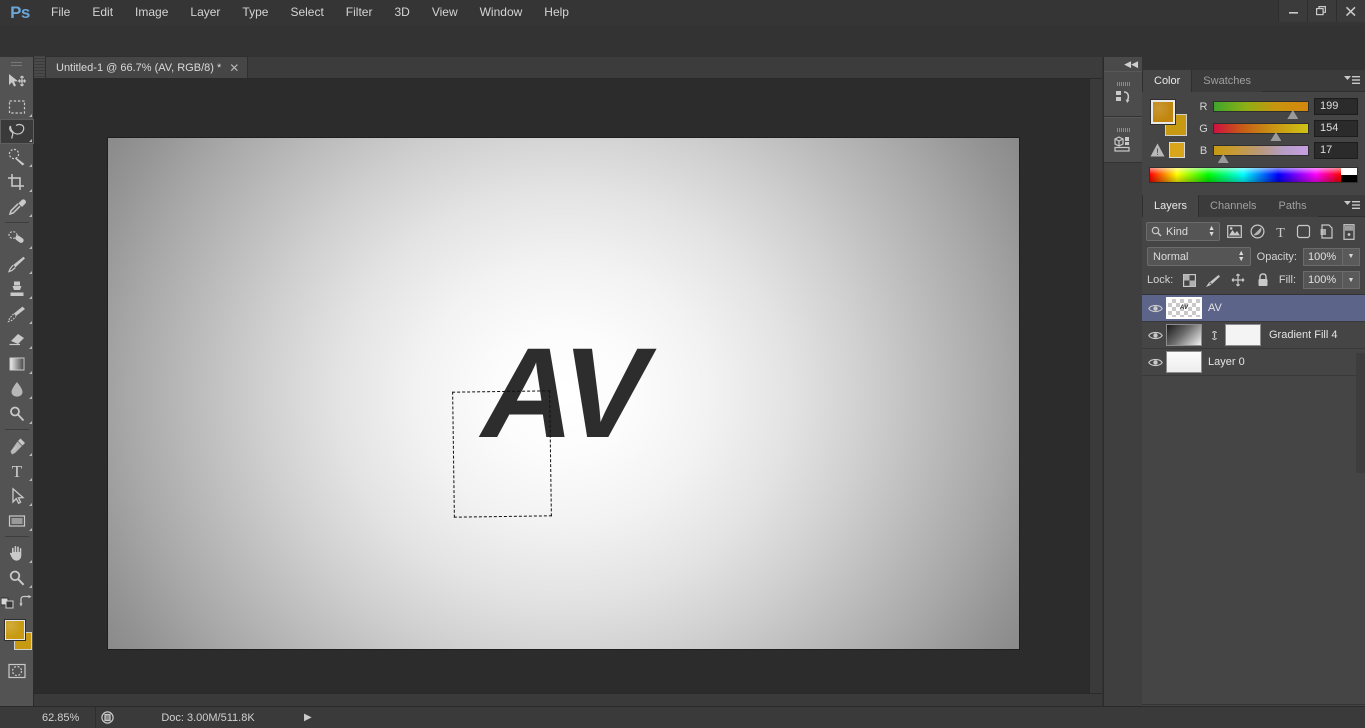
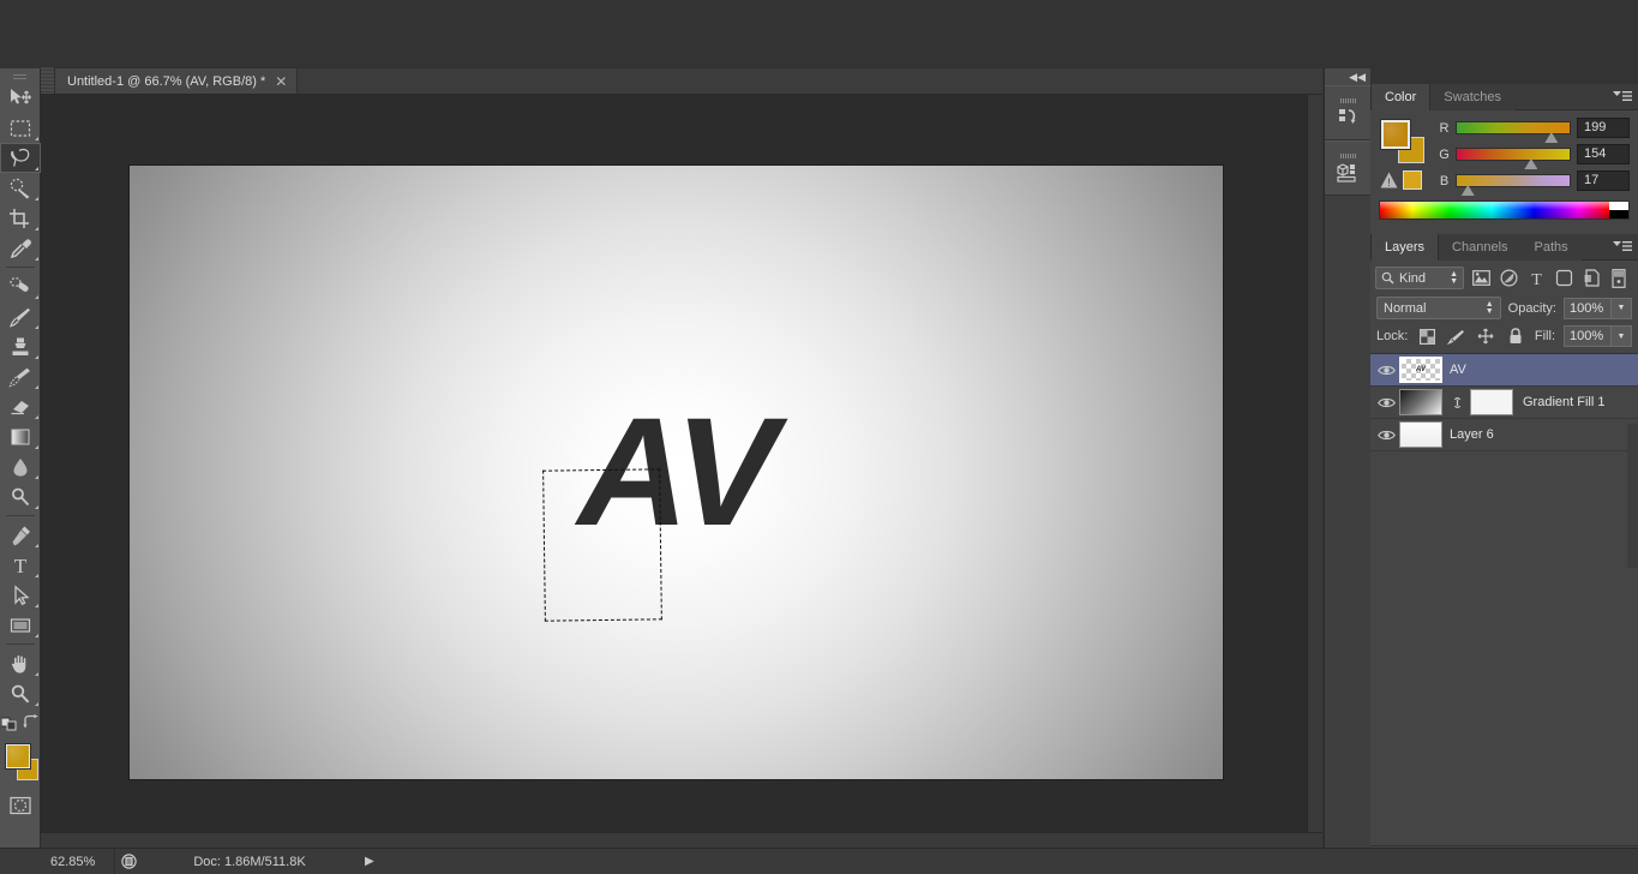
- Ps
- File
- Edit
- Image
- Layer
- Type
- Select
- Filter
- 3D
- View
- Window
- Help
  T
  Untitled-1 @ 66.7% (AV, RGB/8) *
  ✕
  AV
  ◀◀
  Color
  Swatches
  !
  R
  199
  G
  154
  B
  17
  Layers
  Channels
  Paths
  Kind
  T
  Normal
  Opacity:
  100%
  Lock:
  Fill:
  100%
  AV
- Gradient Fill 4
+ Gradient Fill 1
- Layer 0
+ Layer 6
  62.85%
- Doc: 3.00M/511.8K
+ Doc: 1.86M/511.8K
  ▶
